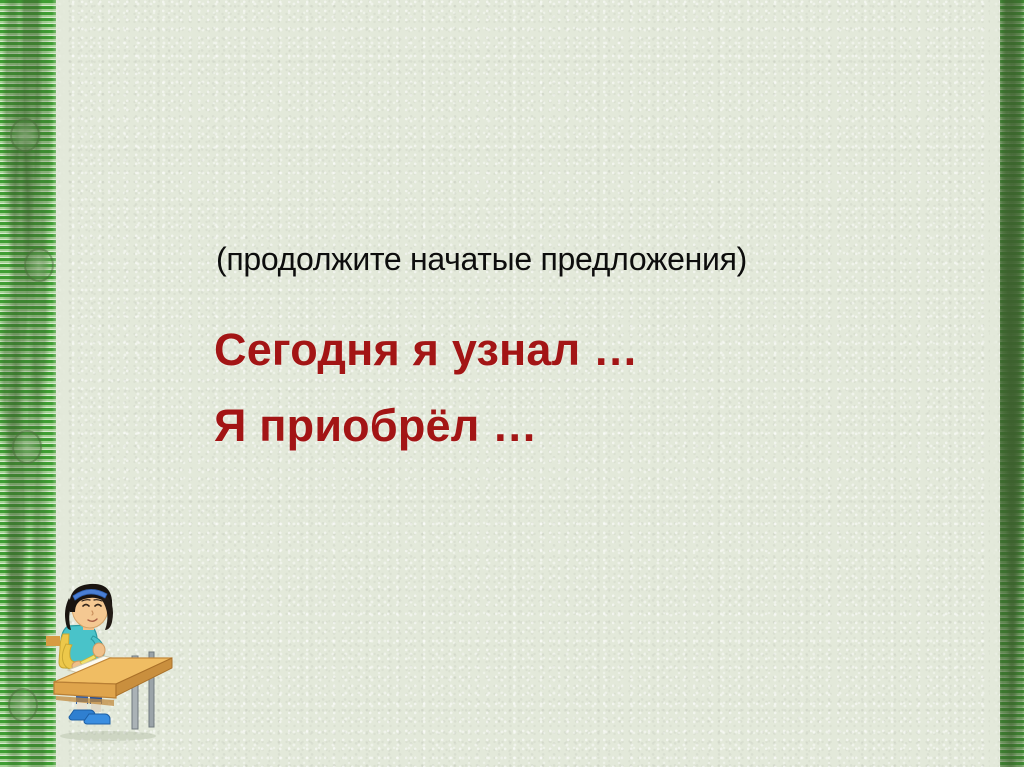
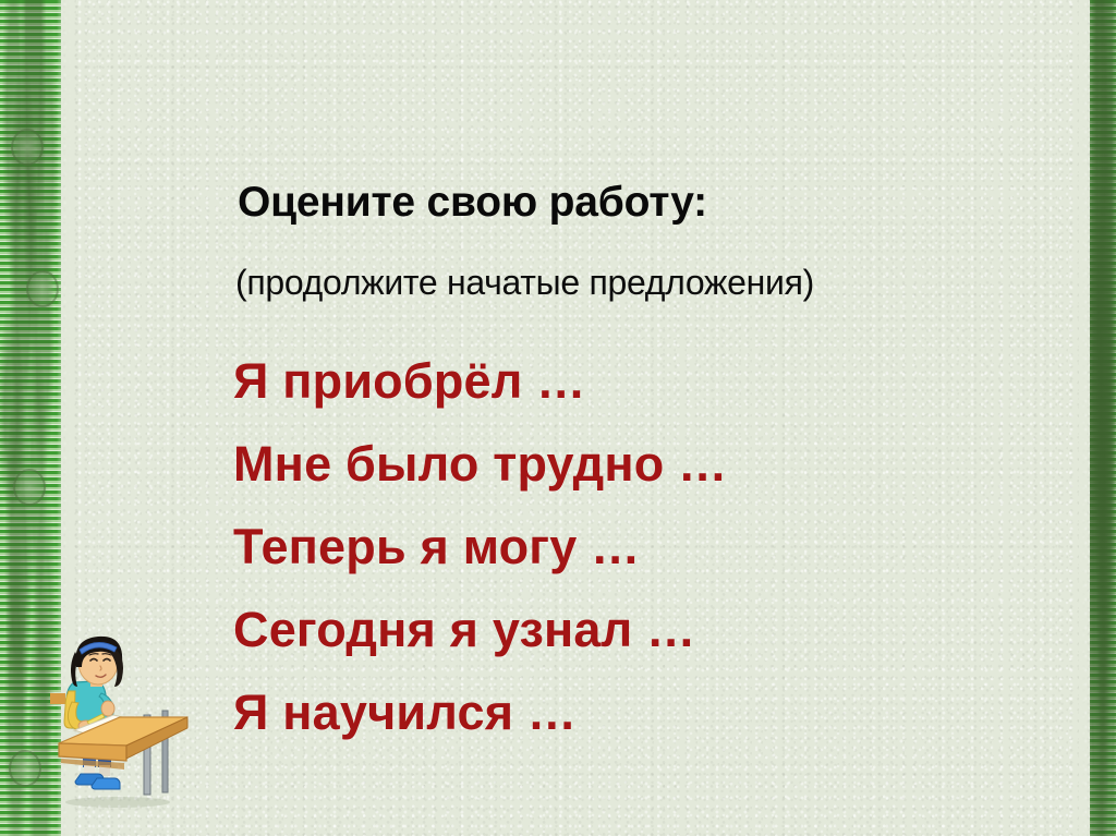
+ Оцените свою работу:
  (продолжите начатые предложения)
- Сегодня я узнал …
+ Я приобрёл …
+ Мне было трудно …
+ Теперь я могу …
- Я приобрёл …
+ Сегодня я узнал …
+ Я научился …
